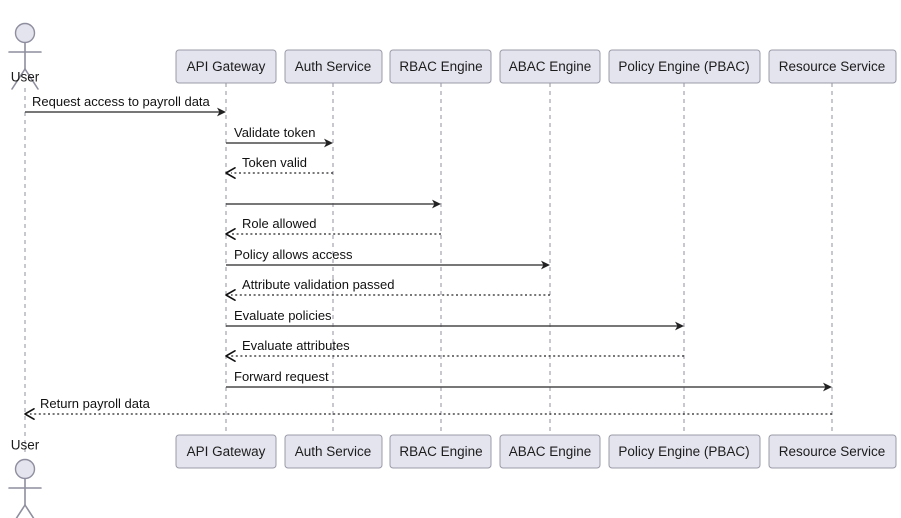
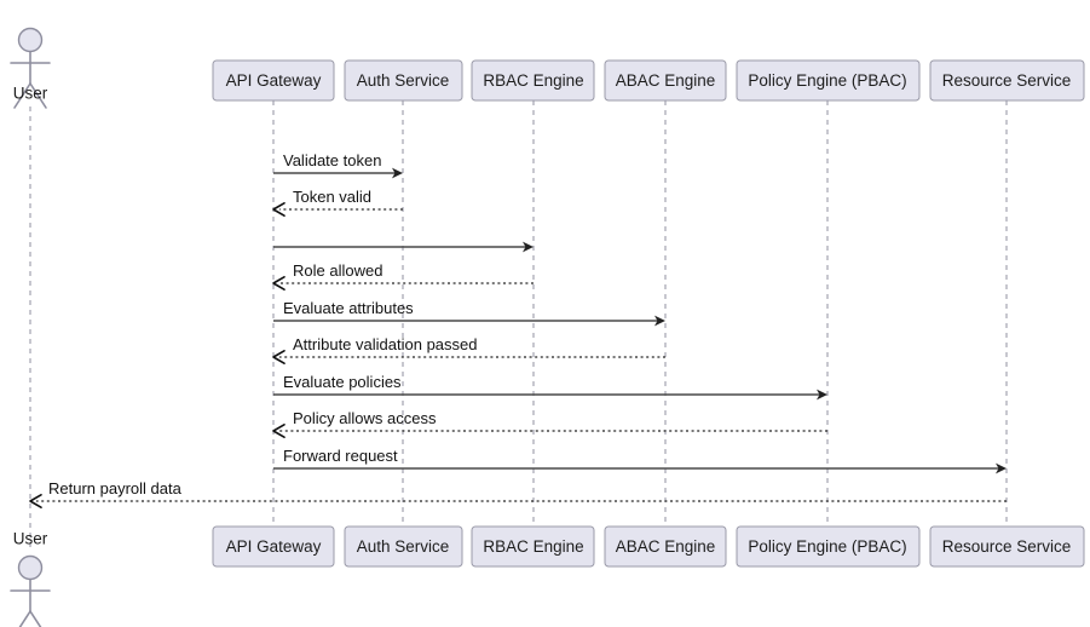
- Request access to payroll data
  Validate token
  Token valid
  Role allowed
- Policy allows access
+ Evaluate attributes
  Attribute validation passed
  Evaluate policies
- Evaluate attributes
+ Policy allows access
  Forward request
  Return payroll data
  API Gateway
  API Gateway
  Auth Service
  Auth Service
  RBAC Engine
  RBAC Engine
  ABAC Engine
  ABAC Engine
  Policy Engine (PBAC)
  Policy Engine (PBAC)
  Resource Service
  Resource Service
  User
  User
